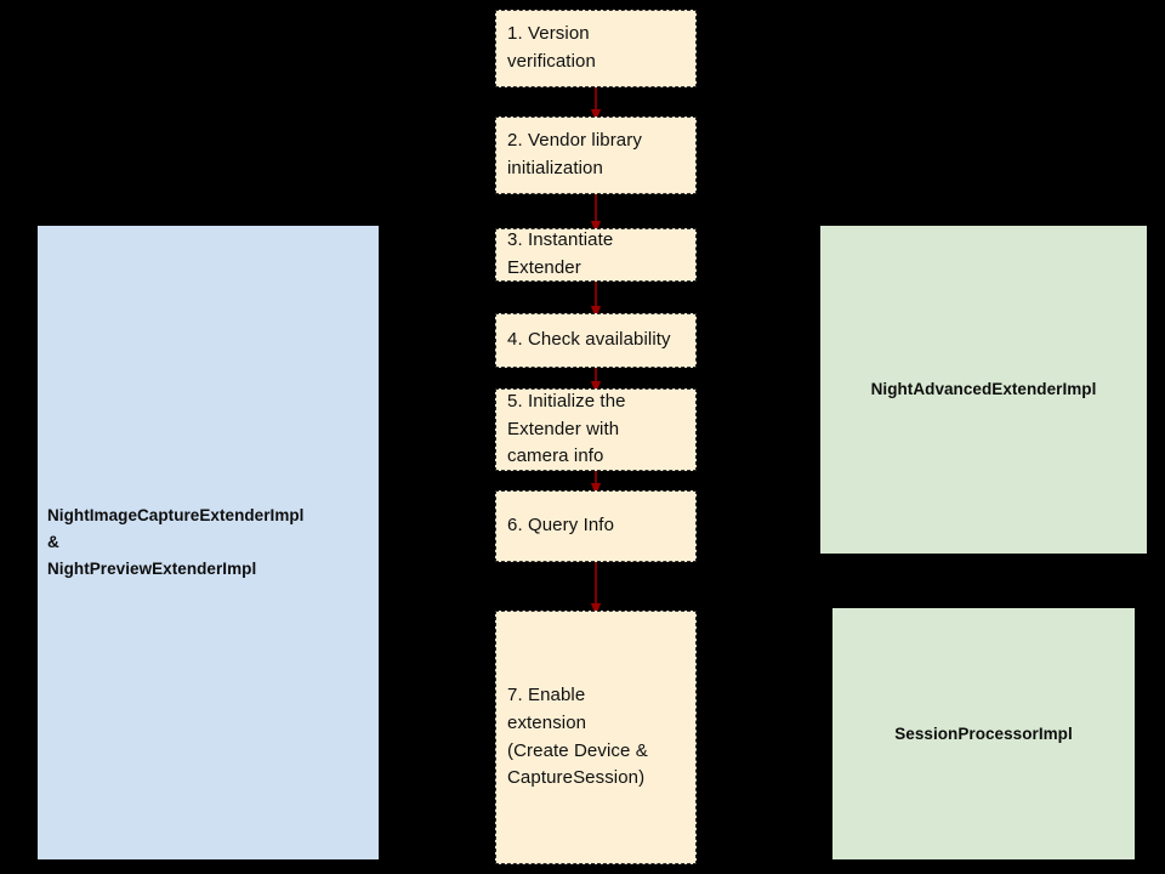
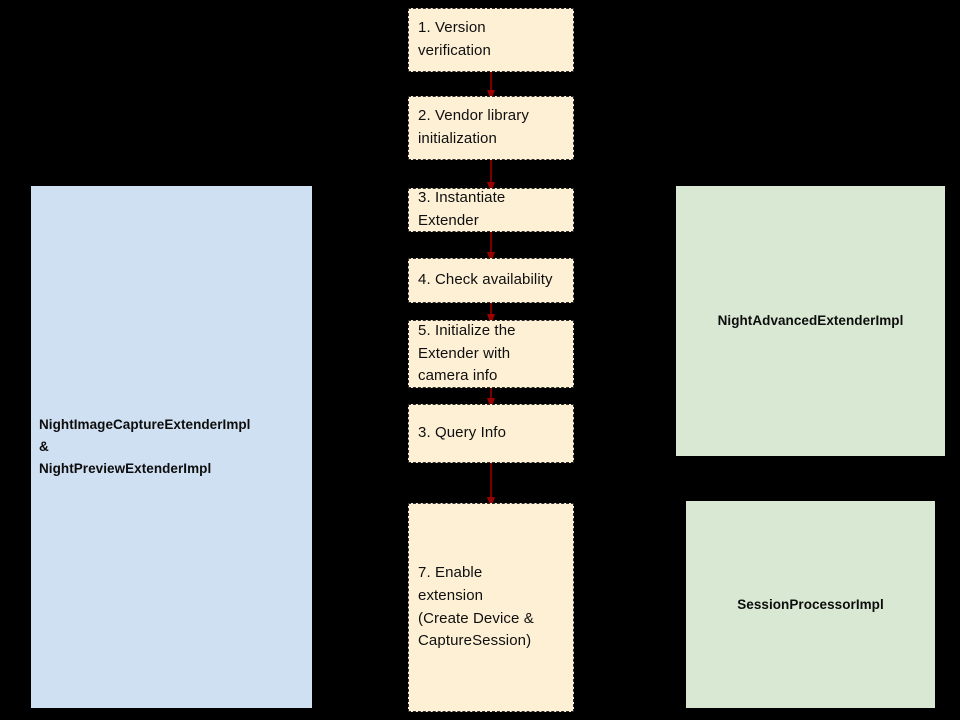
  NightImageCaptureExtenderImpl
  &
  NightPreviewExtenderImpl
  NightAdvancedExtenderImpl
  SessionProcessorImpl
  1. Version
  verification
  2. Vendor library
  initialization
  3. Instantiate
  Extender
  4. Check availability
  5. Initialize the
  Extender with
  camera info
- 6. Query Info
+ 3. Query Info
  7. Enable
  extension
  (Create Device &
  CaptureSession)
